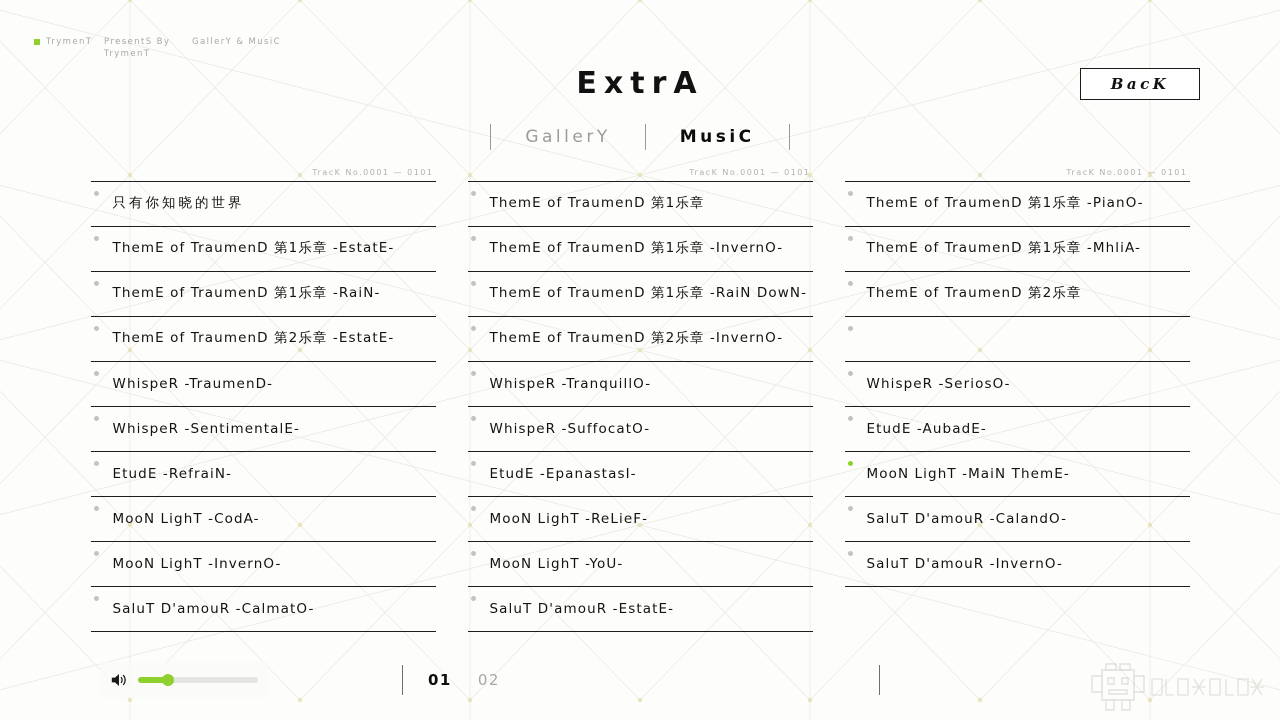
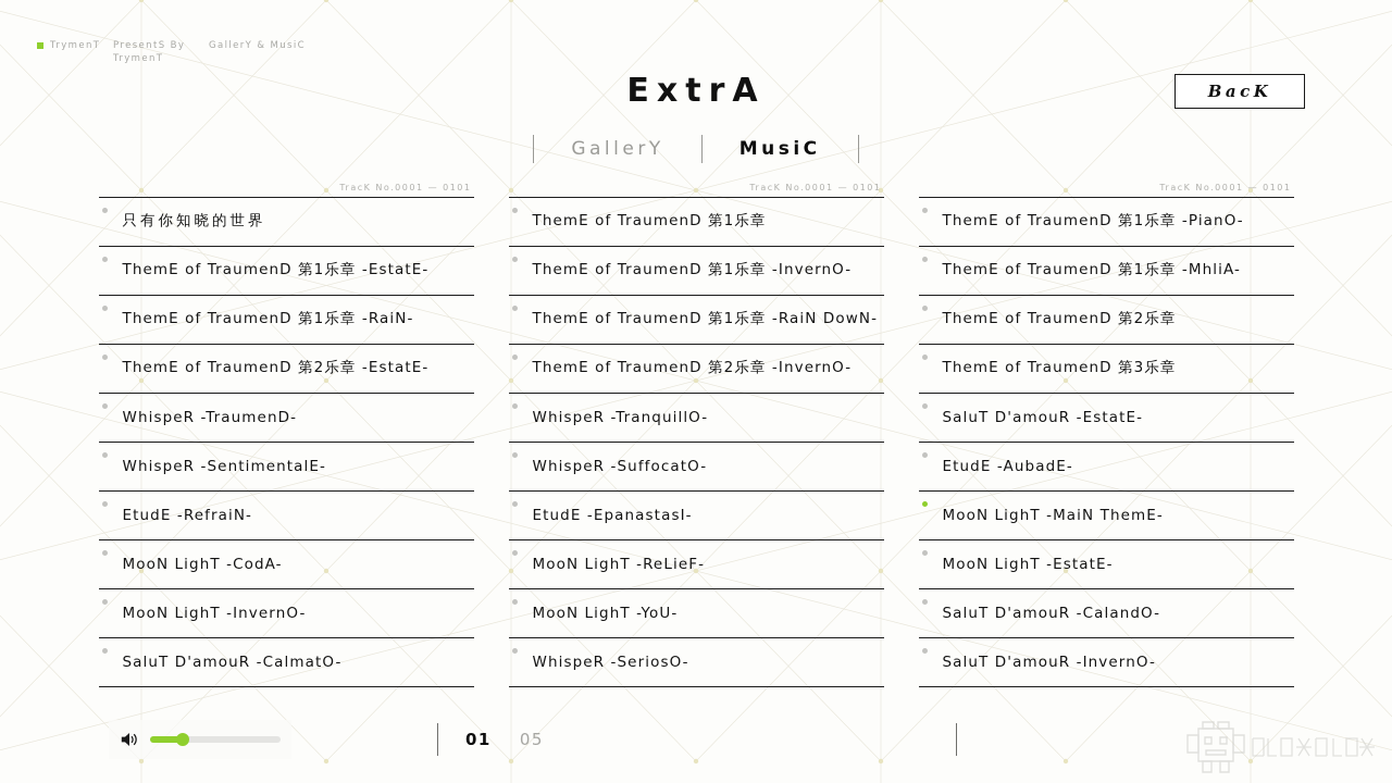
  TrymenT
  PresentS By
  TrymenT
  GallerY & MusiC
  ExtrA
  GallerY
  MusiC
  BacK
  TracK No.0001 — 0101
  只有你知晓的世界
  ThemE of TraumenD 第1乐章 -EstatE-
  ThemE of TraumenD 第1乐章 -RaiN-
  ThemE of TraumenD 第2乐章 -EstatE-
  WhispeR -TraumenD-
  WhispeR -SentimentalE-
  EtudE -RefraiN-
  MooN LighT -CodA-
  MooN LighT -InvernO-
  SaluT D'amouR -CalmatO-
  TracK No.0001 — 0101
  ThemE of TraumenD 第1乐章
  ThemE of TraumenD 第1乐章 -InvernO-
  ThemE of TraumenD 第1乐章 -RaiN DowN-
  ThemE of TraumenD 第2乐章 -InvernO-
  WhispeR -TranquillO-
  WhispeR -SuffocatO-
  EtudE -EpanastasI-
  MooN LighT -ReLieF-
  MooN LighT -YoU-
- SaluT D'amouR -EstatE-
+ WhispeR -SeriosO-
  TracK No.0001 — 0101
  ThemE of TraumenD 第1乐章 -PianO-
  ThemE of TraumenD 第1乐章 -MhliA-
  ThemE of TraumenD 第2乐章
+ ThemE of TraumenD 第3乐章
- WhispeR -SeriosO-
+ SaluT D'amouR -EstatE-
  EtudE -AubadE-
  MooN LighT -MaiN ThemE-
+ MooN LighT -EstatE-
  SaluT D'amouR -CalandO-
  SaluT D'amouR -InvernO-
  01
- 02
+ 05
